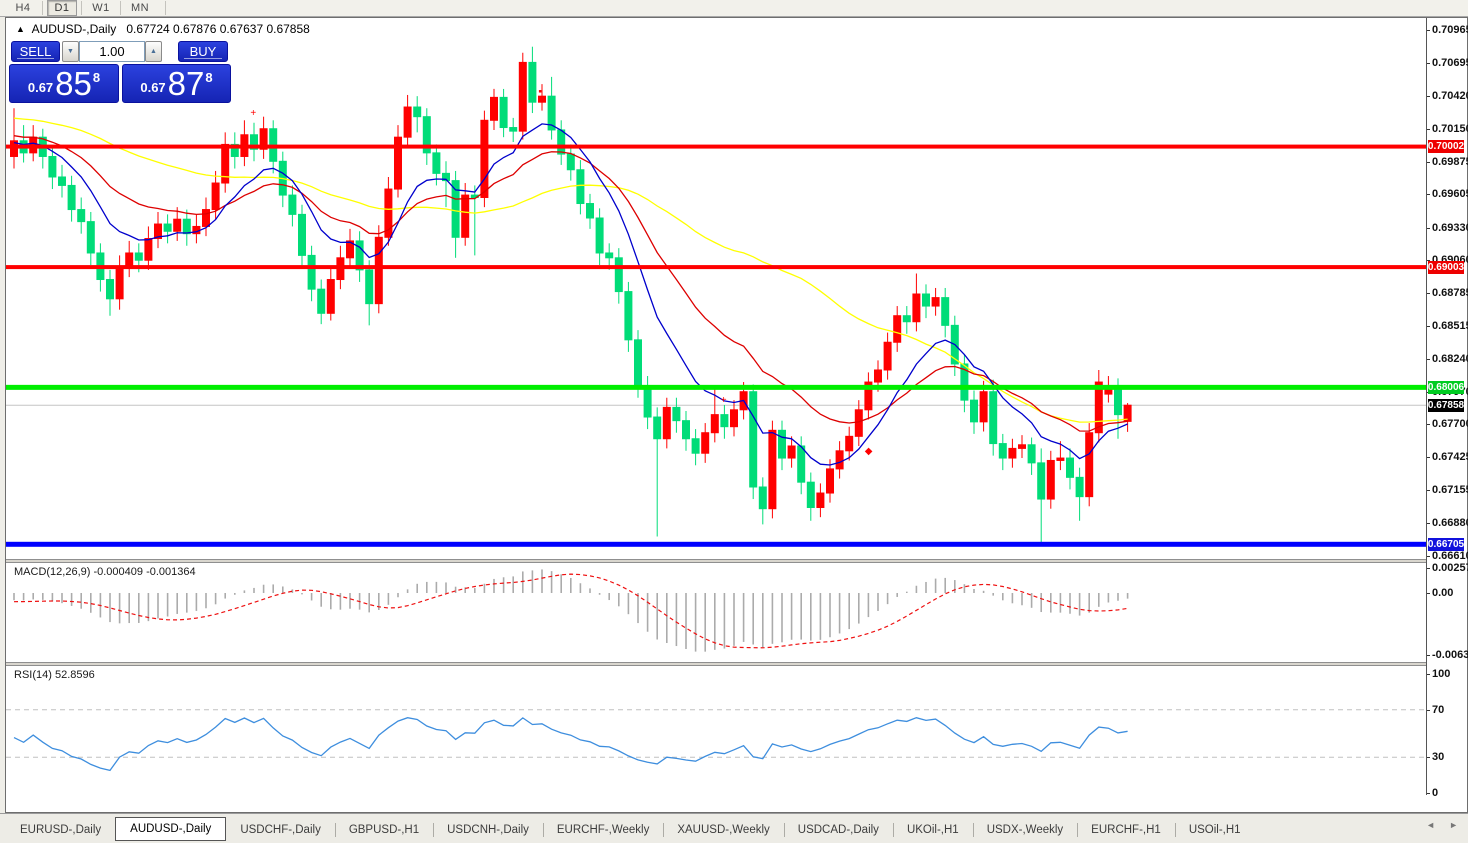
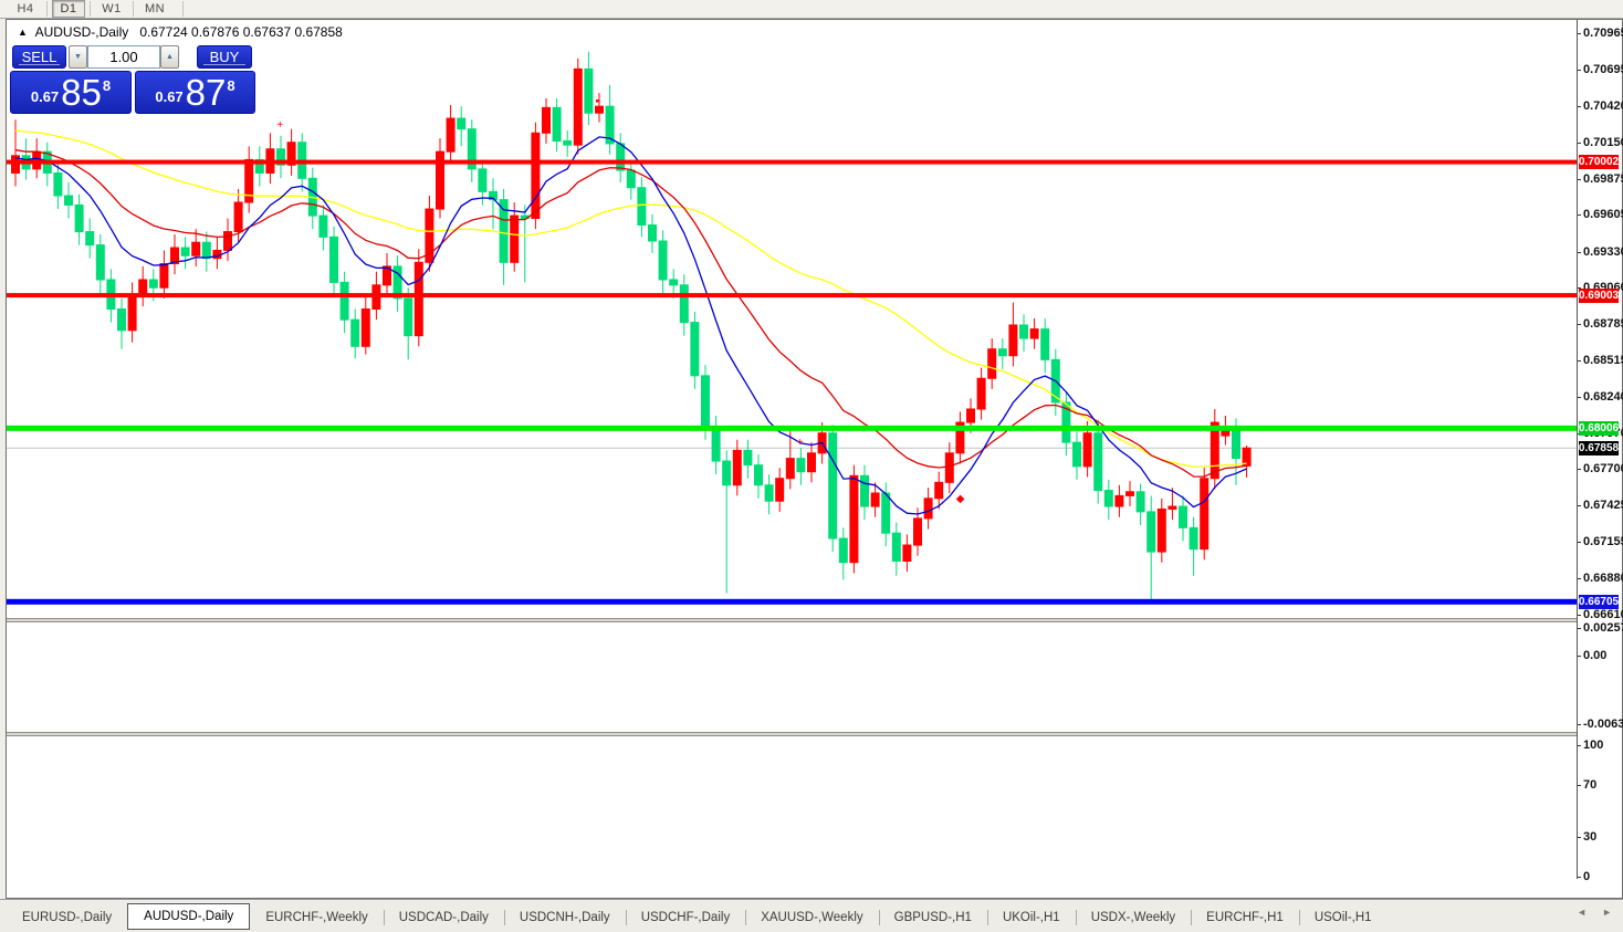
  H4
  D1
  W1
  MN
  +
  ▪
  +
  ◆
  ▲ AUDUSD-,Daily 0.67724 0.67876 0.67637 0.67858
  SELL
  1.00
  BUY
  0.67
  85
  8
  0.67
  87
  8
- MACD(12,26,9) -0.000409 -0.001364
- RSI(14) 52.8596
  0.7096
  0.7069
  0.7042
  0.7015
  0.6987
  0.6960
  0.6933
  0.6878
  0.6851
  0.6824
  0.6770
  0.6742
  0.6715
  0.6688
  0.6661
  0.70002
  0.69003
  0.68006
  0.66705
  0.67858
  0.0025
  0.00
  -0.0063
  100
  70
  30
  0
  EURUSD-,Daily
  AUDUSD-,Daily
- USDCHF-,Daily
+ EURCHF-,Weekly
- GBPUSD-,H1
+ USDCAD-,Daily
  USDCNH-,Daily
- EURCHF-,Weekly
+ USDCHF-,Daily
  XAUUSD-,Weekly
- USDCAD-,Daily
+ GBPUSD-,H1
  UKOil-,H1
  USDX-,Weekly
  EURCHF-,H1
  USOil-,H1
  ◄
  ►
